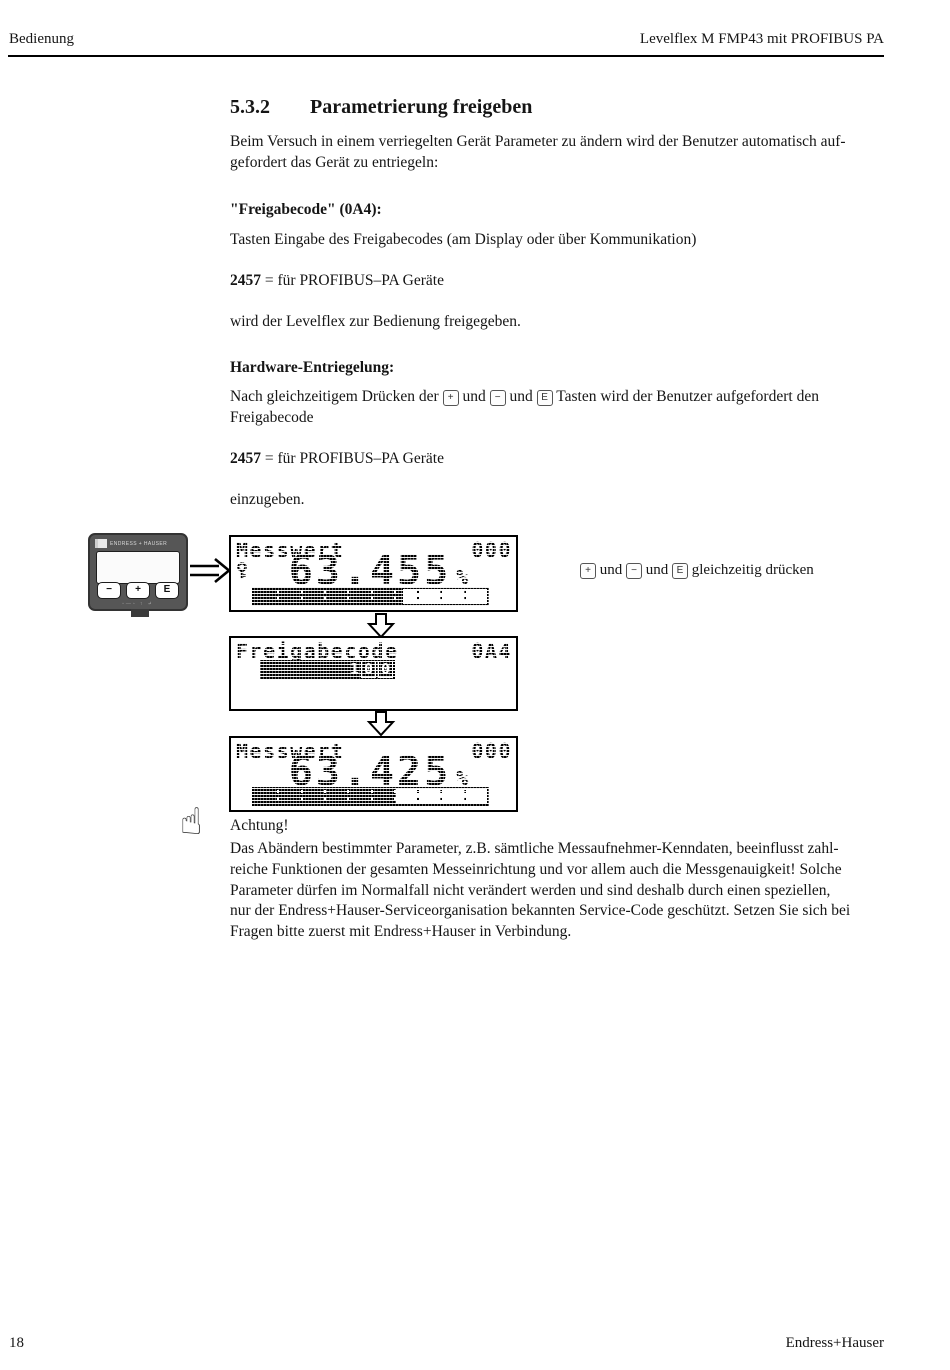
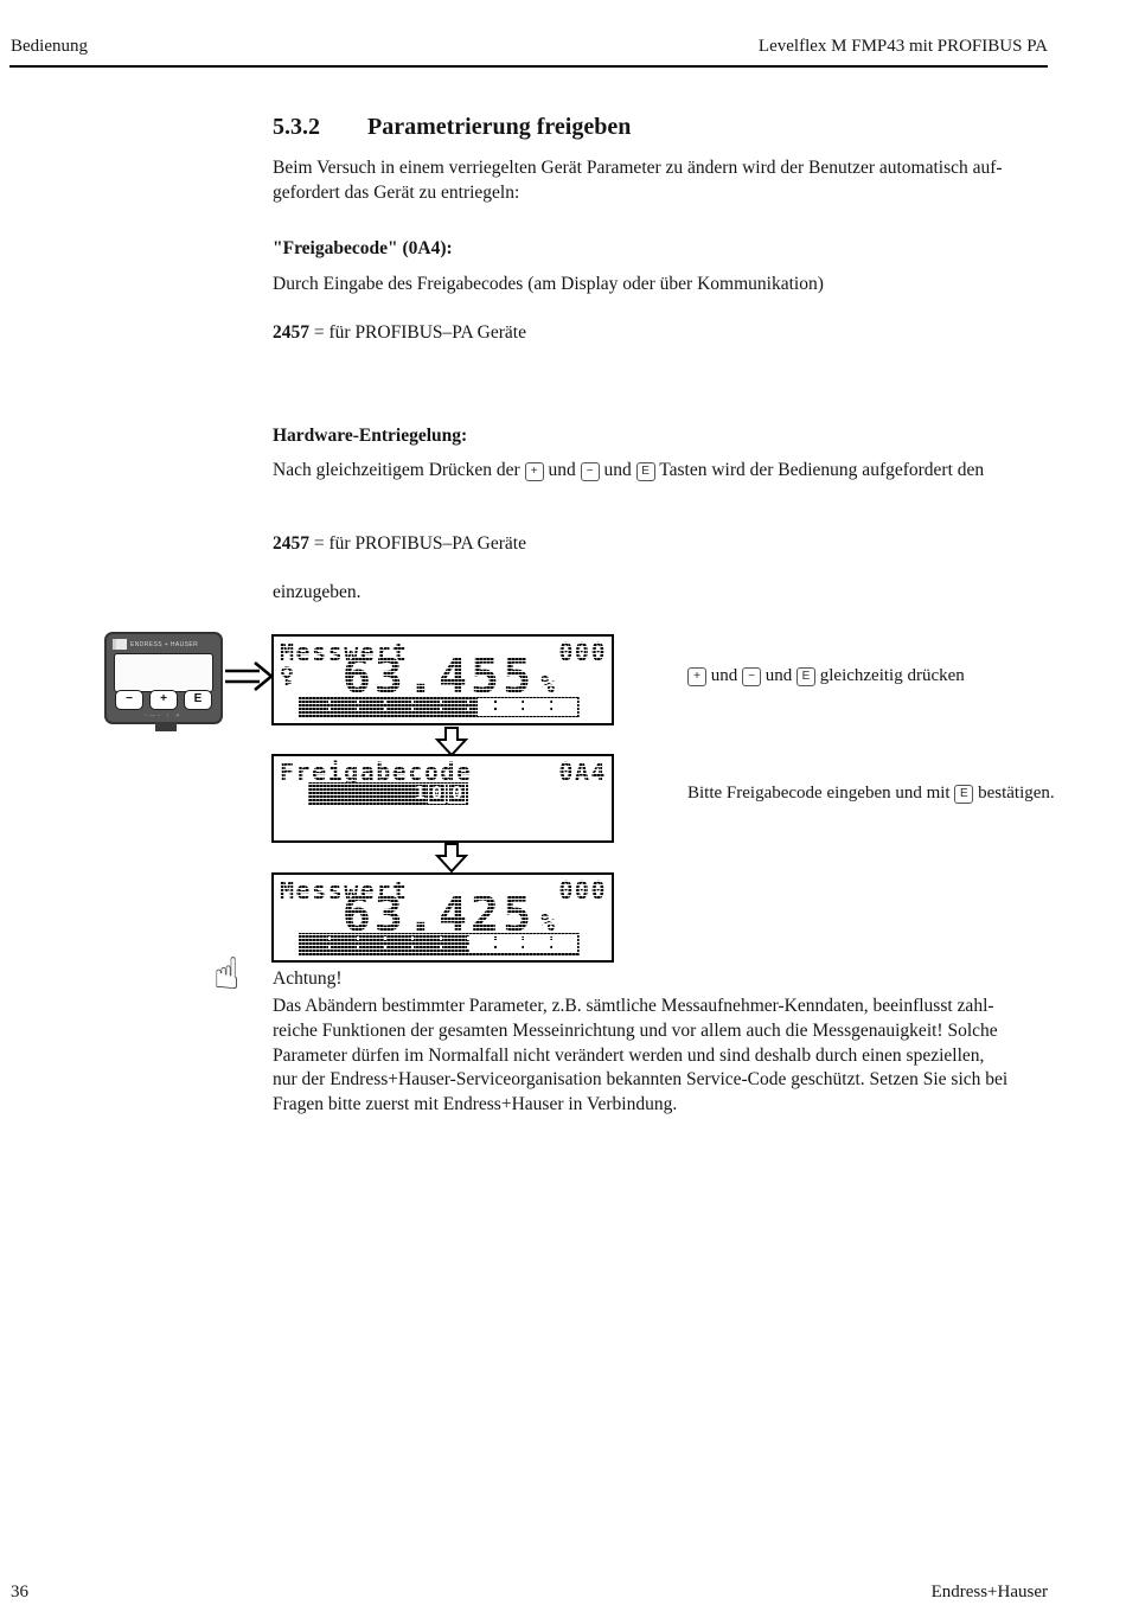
  Bedienung
  Levelflex M FMP43 mit PROFIBUS PA
  5.3.2 Parametrierung freigeben
  Beim Versuch in einem verriegelten Gerät Parameter zu ändern wird der Benutzer automatisch auf-
  gefordert das Gerät zu entriegeln:
  "Freigabecode" (0A4):
- Tasten Eingabe des Freigabecodes (am Display oder über Kommunikation)
+ Durch Eingabe des Freigabecodes (am Display oder über Kommunikation)
  2457 = für PROFIBUS–PA Geräte
- wird der Levelflex zur Bedienung freigegeben.
  Hardware-Entriegelung:
- Nach gleichzeitigem Drücken der + und − und E Tasten wird der Benutzer aufgefordert den
+ Nach gleichzeitigem Drücken der + und − und E Tasten wird der Bedienung aufgefordert den
- Freigabecode
  2457 = für PROFIBUS–PA Geräte
  einzugeben.
  −
  +
  E
  + und − und E gleichzeitig drücken
+ Bitte Freigabecode eingeben und mit E bestätigen.
  ☝
  Achtung!
  Das Abändern bestimmter Parameter, z.B. sämtliche Messaufnehmer-Kenndaten, beeinflusst zahl-
  reiche Funktionen der gesamten Messeinrichtung und vor allem auch die Messgenauigkeit! Solche
  Parameter dürfen im Normalfall nicht verändert werden und sind deshalb durch einen speziellen,
  nur der Endress+Hauser-Serviceorganisation bekannten Service-Code geschützt. Setzen Sie sich bei
  Fragen bitte zuerst mit Endress+Hauser in Verbindung.
- 18
+ 36
  Endress+Hauser
